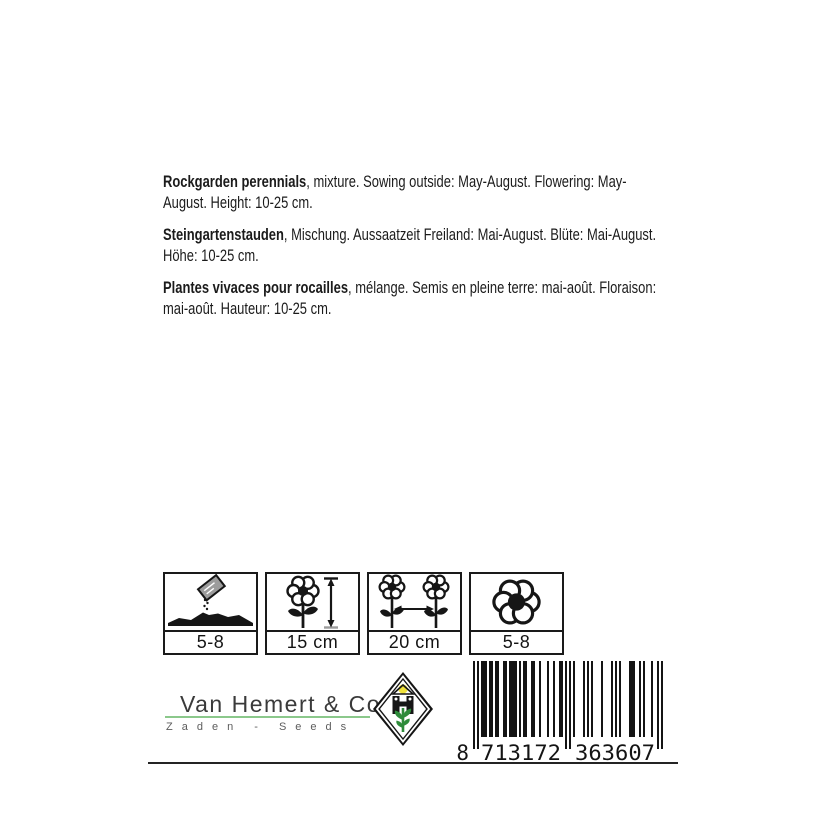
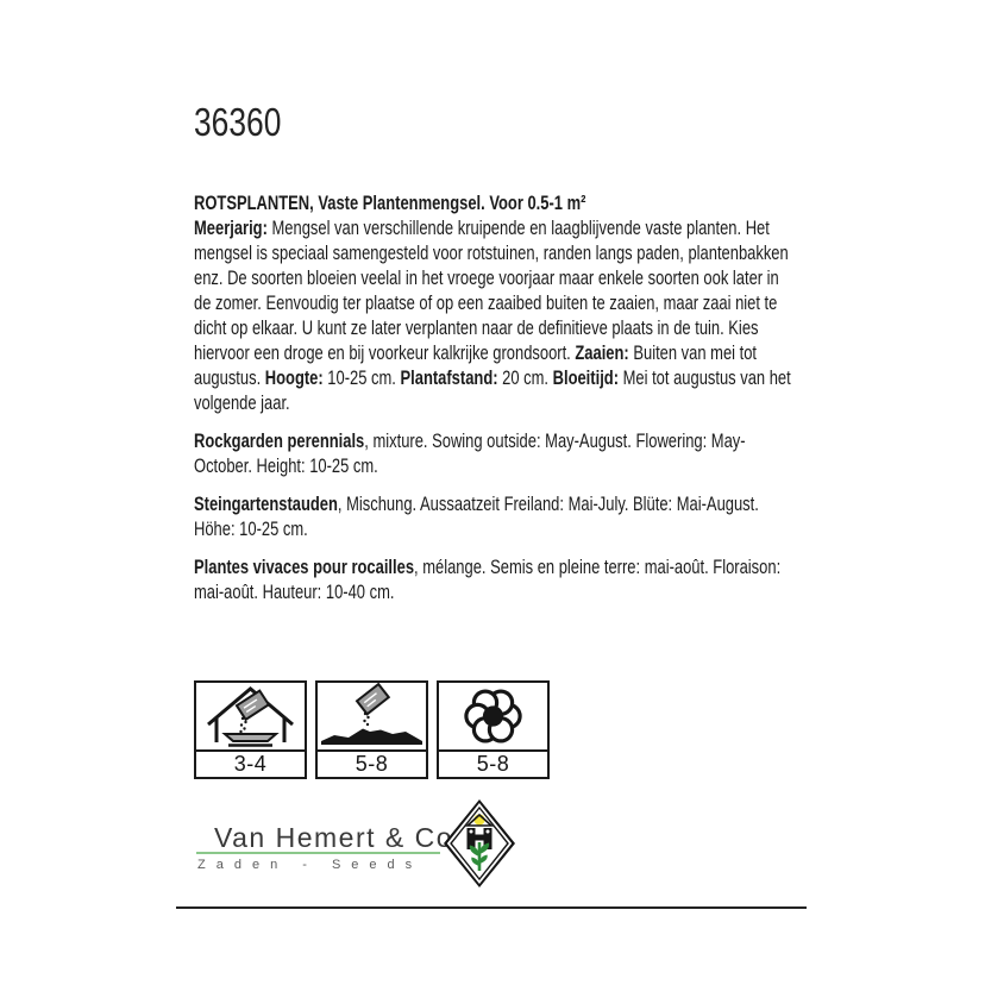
+ 36360
+ ROTSPLANTEN, Vaste Plantenmengsel. Voor 0.5-1 m²
+ Meerjarig: Mengsel van verschillende kruipende en laagblijvende vaste planten. Het mengsel is speciaal samengesteld voor rotstuinen, randen langs paden, plantenbakken enz. De soorten bloeien veelal in het vroege voorjaar maar enkele soorten ook later in de zomer. Eenvoudig ter plaatse of op een zaaibed buiten te zaaien, maar zaai niet te dicht op elkaar. U kunt ze later verplanten naar de definitieve plaats in de tuin. Kies hiervoor een droge en bij voorkeur kalkrijke grondsoort. Zaaien: Buiten van mei tot augustus. Hoogte: 10-25 cm. Plantafstand: 20 cm. Bloeitijd: Mei tot augustus van het volgende jaar.
- Rockgarden perennials, mixture. Sowing outside: May-August. Flowering: May-August. Height: 10-25 cm.
+ Rockgarden perennials, mixture. Sowing outside: May-August. Flowering: May-October. Height: 10-25 cm.
- Steingartenstauden, Mischung. Aussaatzeit Freiland: Mai-August. Blüte: Mai-August. Höhe: 10-25 cm.
+ Steingartenstauden, Mischung. Aussaatzeit Freiland: Mai-July. Blüte: Mai-August. Höhe: 10-25 cm.
- Plantes vivaces pour rocailles, mélange. Semis en pleine terre: mai-août. Floraison: mai-août. Hauteur: 10-25 cm.
+ Plantes vivaces pour rocailles, mélange. Semis en pleine terre: mai-août. Floraison: mai-août. Hauteur: 10-40 cm.
+ 3-4
  5-8
- 15 cm
- 20 cm
  5-8
  Van Hemert & Co
  Zaden - Seeds
- 8
- 713172
- 363607
